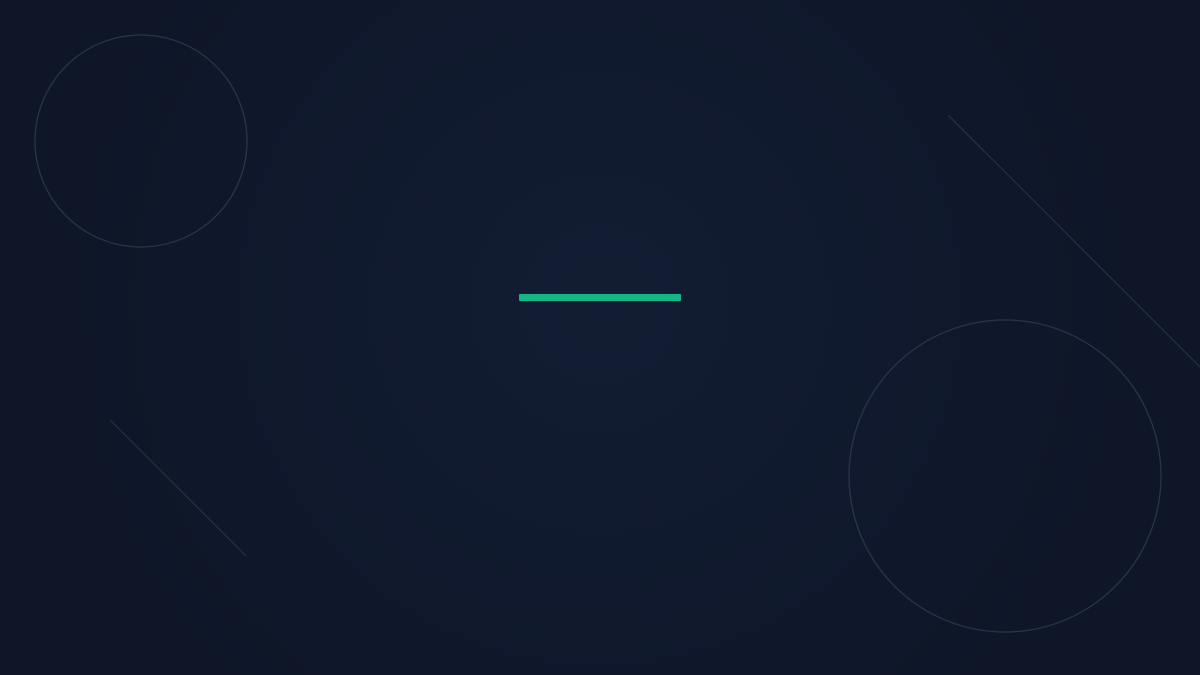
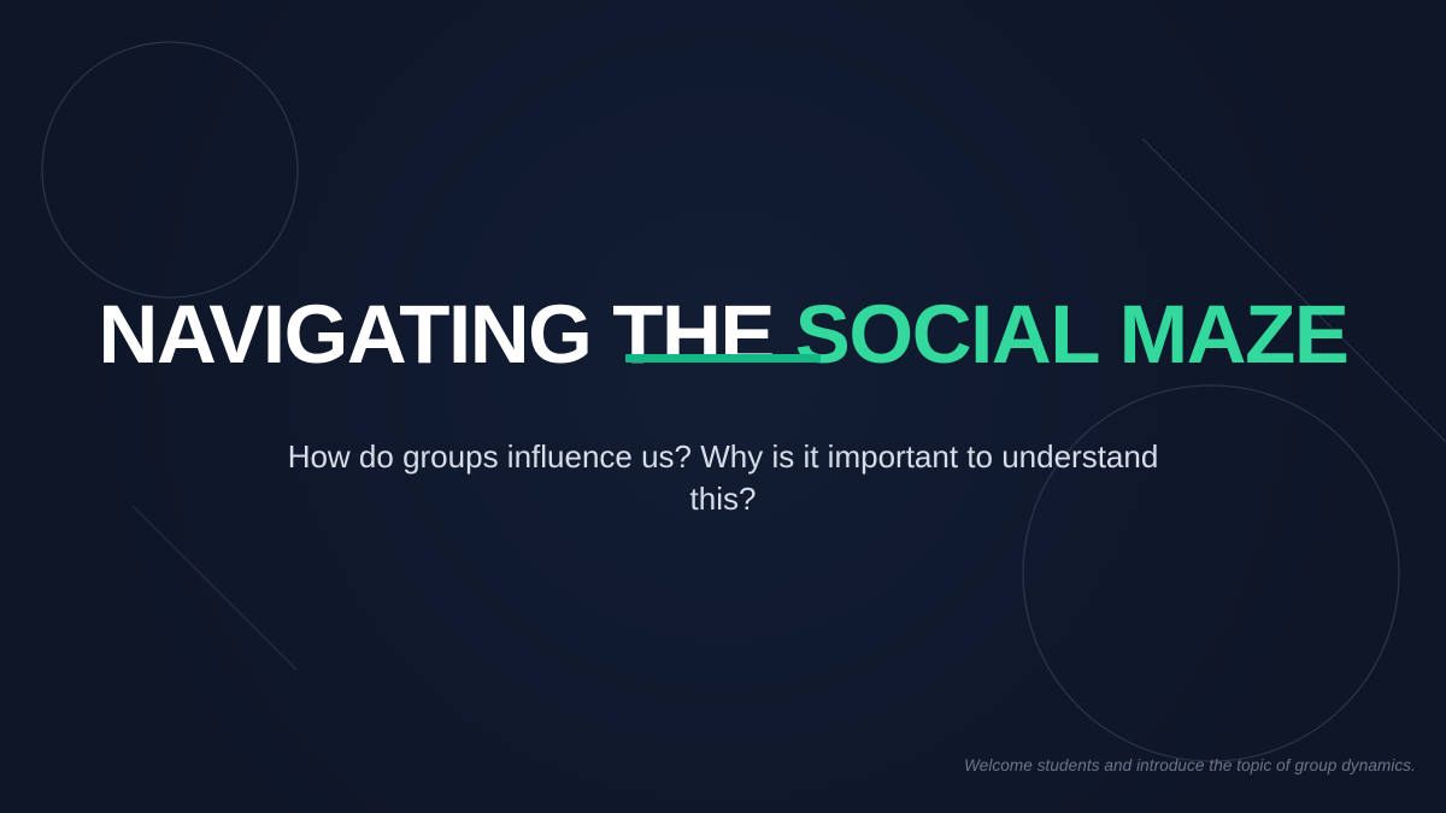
+ NAVIGATING THE SOCIAL MAZE
+ How do groups influence us? Why is it important to understand this?
+ Welcome students and introduce the topic of group dynamics.
